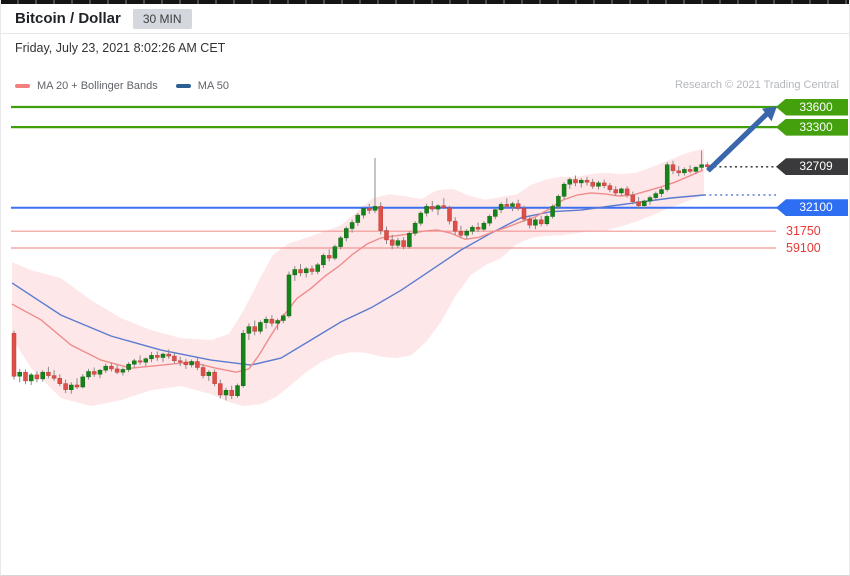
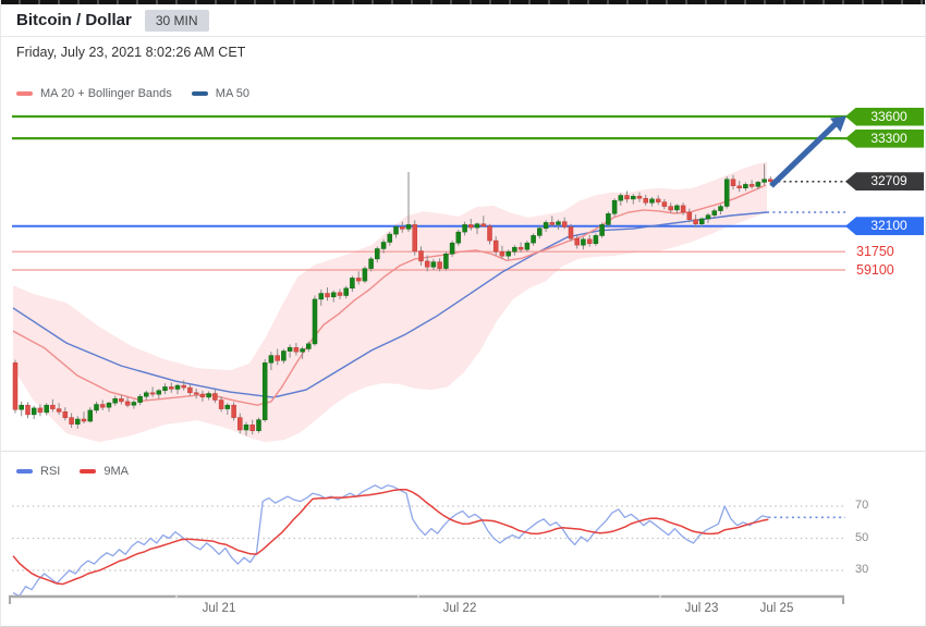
  Bitcoin / Dollar
  30 MIN
  Friday, July 23, 2021 8:02:26 AM CET
  MA 20 + Bollinger Bands
  MA 50
- Research © 2021 Trading Central
  33600
  33300
  32709
  32100
  31750
  59100
+ RSI
+ 9MA
+ 70
+ 50
+ 30
+ Jul 21
+ Jul 22
+ Jul 23
+ Jul 25
